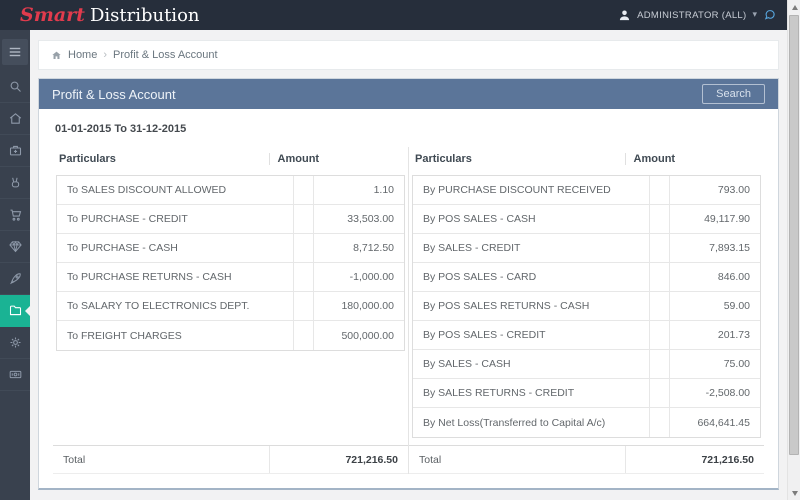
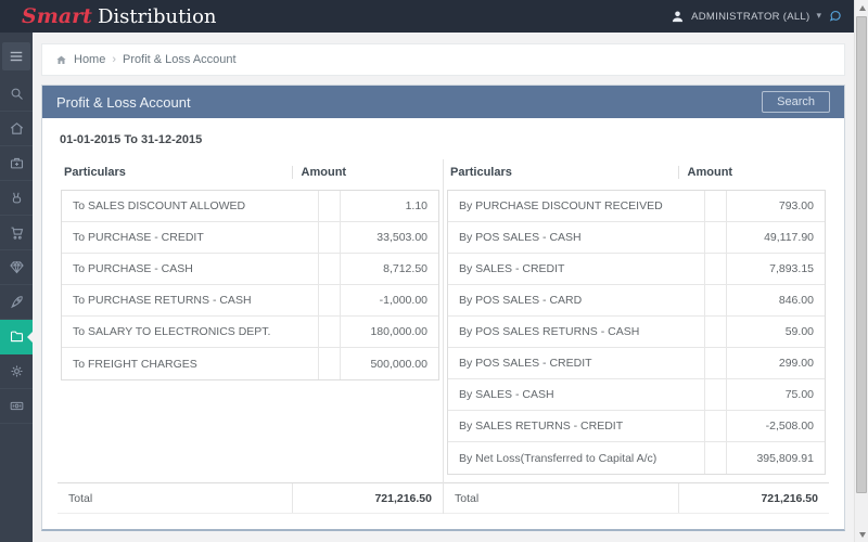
  Smart
  Distribution
  ADMINISTRATOR (ALL)
  ▾
  Home
  ›
  Profit & Loss Account
  Profit & Loss Account
  Search
  01-01-2015 To 31-12-2015
  Particulars
  Amount
  To SALES DISCOUNT ALLOWED
  1.10
  To PURCHASE - CREDIT
  33,503.00
  To PURCHASE - CASH
  8,712.50
  To PURCHASE RETURNS - CASH
  -1,000.00
  To SALARY TO ELECTRONICS DEPT.
  180,000.00
  To FREIGHT CHARGES
  500,000.00
  Total
  721,216.50
  Particulars
  Amount
  By PURCHASE DISCOUNT RECEIVED
  793.00
  By POS SALES - CASH
  49,117.90
  By SALES - CREDIT
  7,893.15
  By POS SALES - CARD
  846.00
  By POS SALES RETURNS - CASH
  59.00
  By POS SALES - CREDIT
- 201.73
+ 299.00
  By SALES - CASH
  75.00
  By SALES RETURNS - CREDIT
  -2,508.00
  By Net Loss(Transferred to Capital A/c)
- 664,641.45
+ 395,809.91
  Total
  721,216.50
